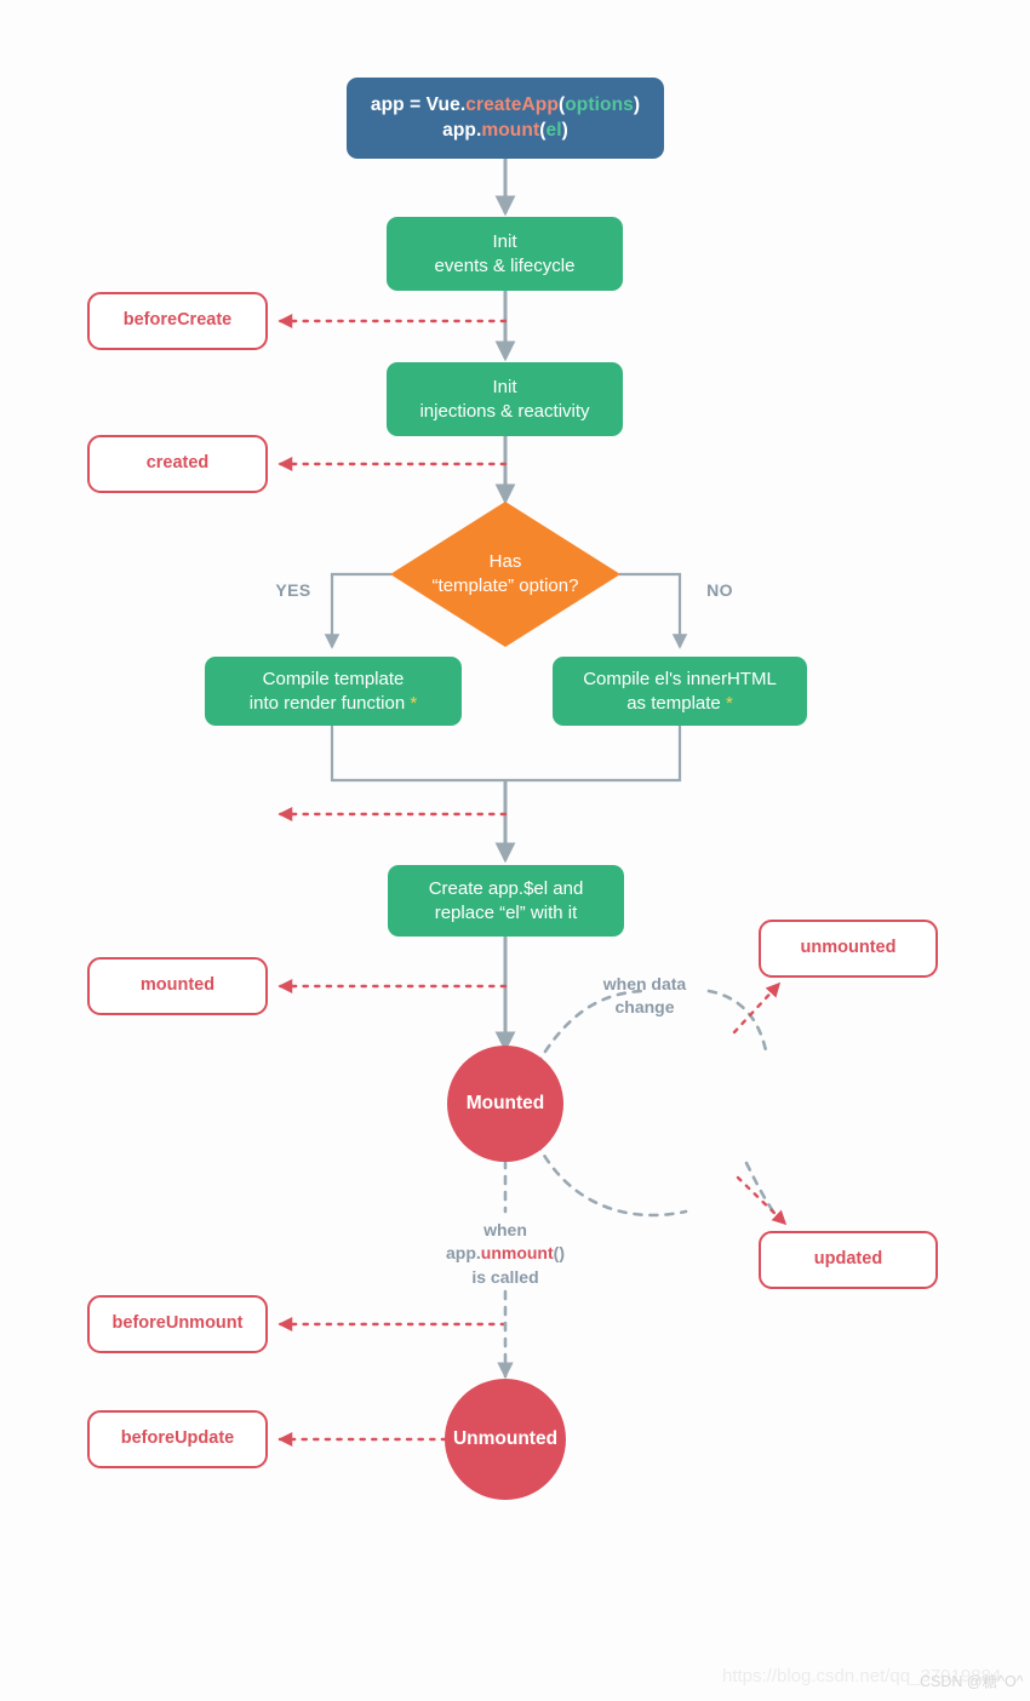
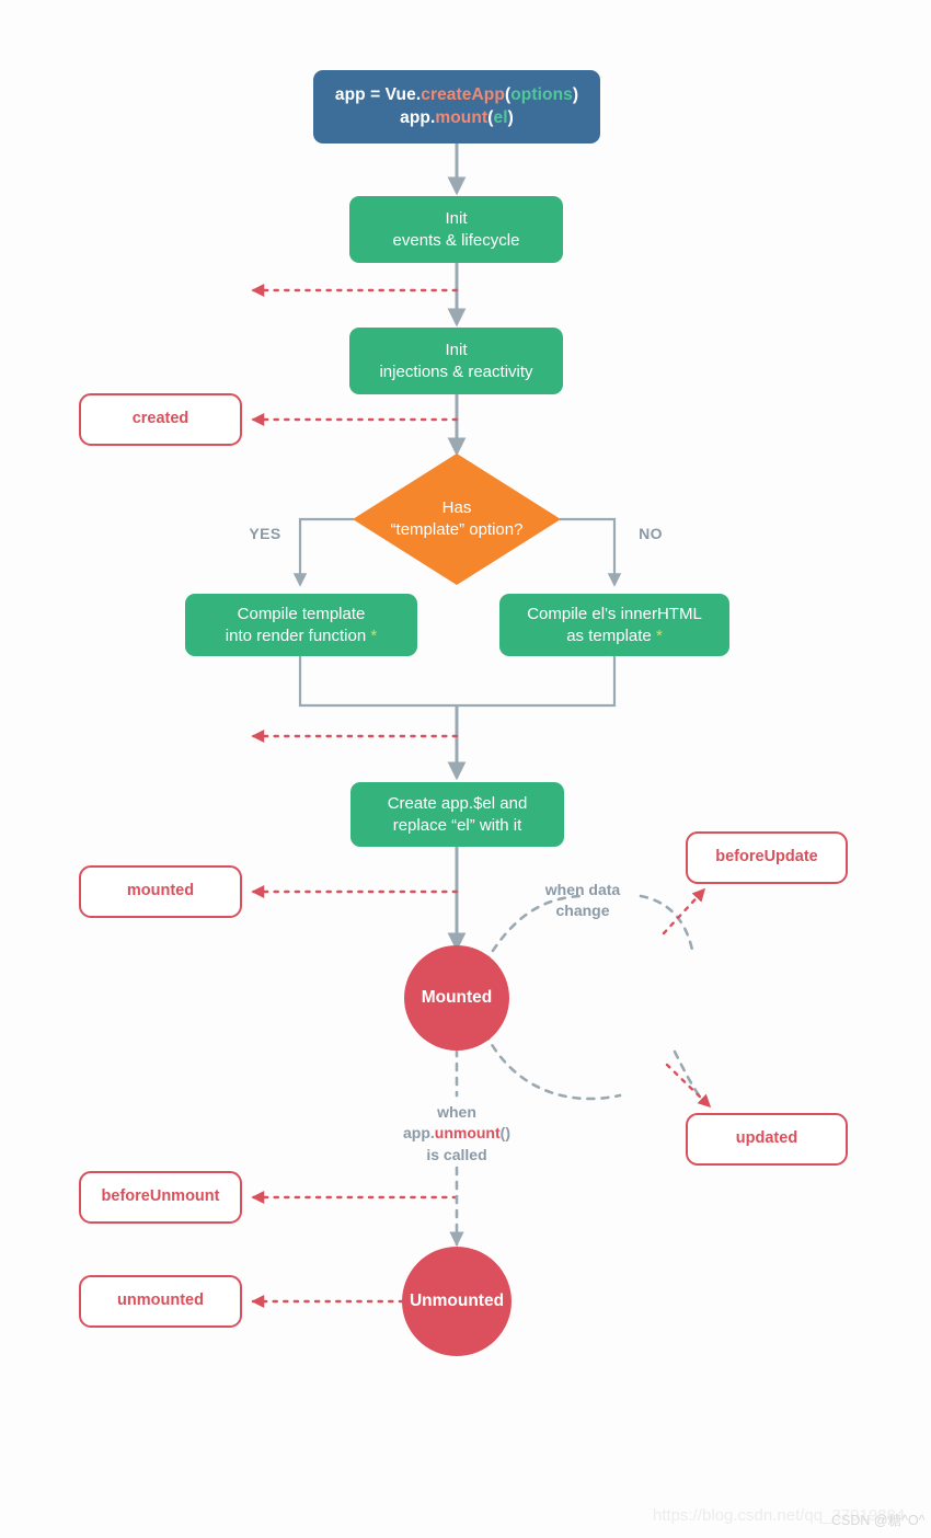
  app = Vue.createApp(options)
  app.mount(el)
  Init
  events & lifecycle
  Init
  injections & reactivity
  Compile template
  into render function *
  Compile el's innerHTML
  as template *
  Create app.$el and
  replace “el” with it
  Has
  “template” option?
  YES
  NO
  Mounted
  Unmounted
- beforeCreate
  created
  mounted
- unmounted
+ beforeUpdate
  updated
  beforeUnmount
- beforeUpdate
+ unmounted
  when data
  change
  when
  app.unmount()
  is called
  https://blog.csdn.net/qq_37019884
  CSDN @糖^O^
